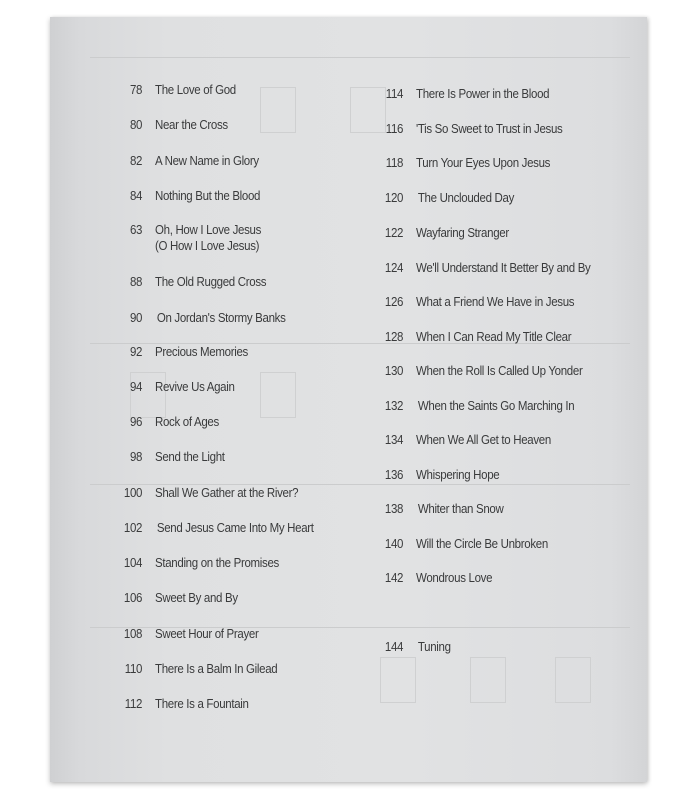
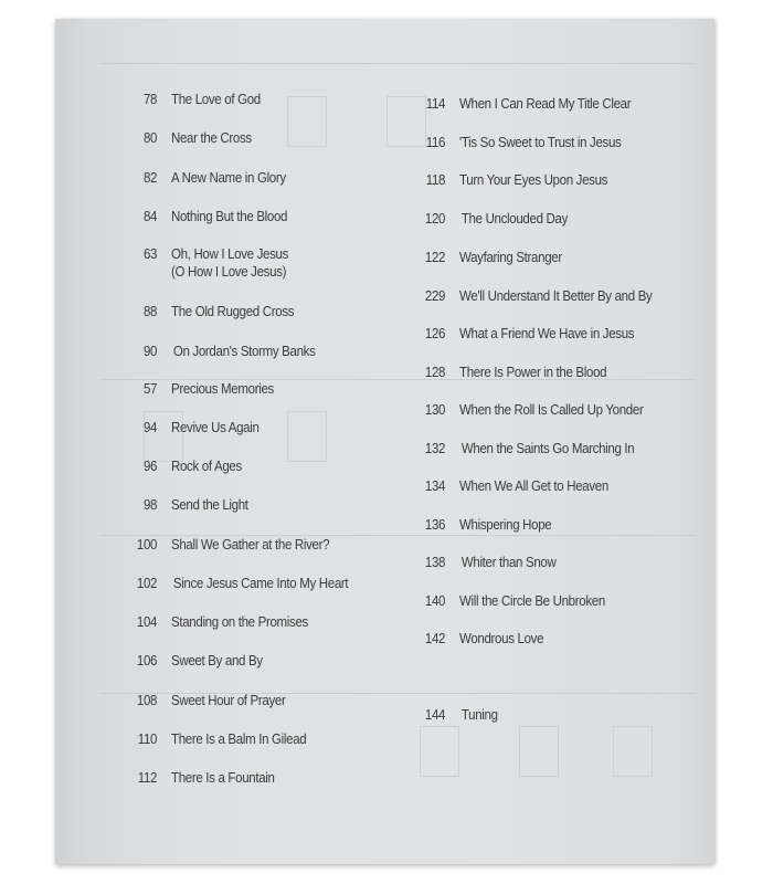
  78
  The Love of God
  80
  Near the Cross
  82
  A New Name in Glory
  84
  Nothing But the Blood
  63
  Oh, How I Love Jesus
  (O How I Love Jesus)
  88
  The Old Rugged Cross
  90
  On Jordan's Stormy Banks
- 92
+ 57
  Precious Memories
  94
  Revive Us Again
  96
  Rock of Ages
  98
  Send the Light
  100
  Shall We Gather at the River?
  102
- Send Jesus Came Into My Heart
+ Since Jesus Came Into My Heart
  104
  Standing on the Promises
  106
  Sweet By and By
  108
  Sweet Hour of Prayer
  110
  There Is a Balm In Gilead
  112
  There Is a Fountain
  114
- There Is Power in the Blood
+ When I Can Read My Title Clear
  116
  'Tis So Sweet to Trust in Jesus
  118
  Turn Your Eyes Upon Jesus
  120
  The Unclouded Day
  122
  Wayfaring Stranger
- 124
+ 229
  We'll Understand It Better By and By
  126
  What a Friend We Have in Jesus
  128
- When I Can Read My Title Clear
+ There Is Power in the Blood
  130
  When the Roll Is Called Up Yonder
  132
  When the Saints Go Marching In
  134
  When We All Get to Heaven
  136
  Whispering Hope
  138
  Whiter than Snow
  140
  Will the Circle Be Unbroken
  142
  Wondrous Love
  144
  Tuning
